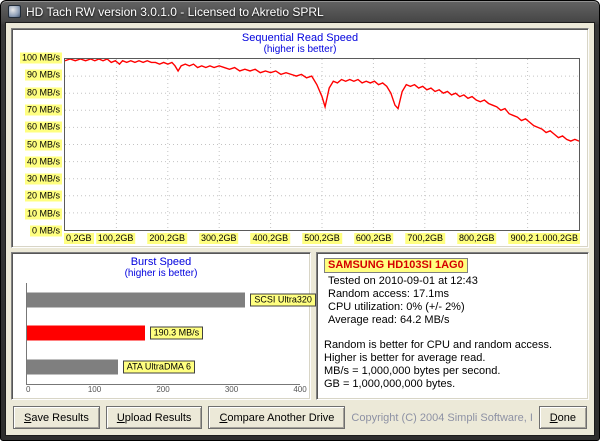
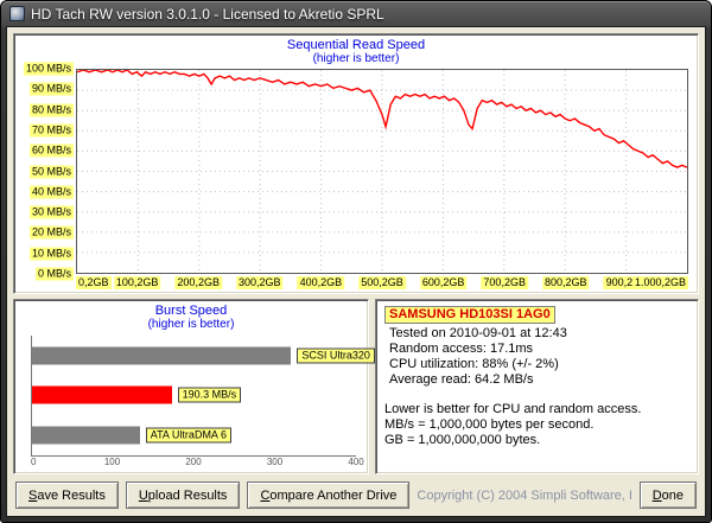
  HD Tach RW version 3.0.1.0 - Licensed to Akretio SPRL
  Sequential Read Speed
  (higher is better)
  100 MB/s
  90 MB/s
  80 MB/s
  70 MB/s
  60 MB/s
  50 MB/s
  40 MB/s
  30 MB/s
  20 MB/s
  10 MB/s
  0 MB/s
  0,2GB
  100,2GB
  200,2GB
  300,2GB
  400,2GB
  500,2GB
  600,2GB
  700,2GB
  800,2GB
  900,2
  1.000,2GB
  Burst Speed
  (higher is better)
  SCSI Ultra320
  190.3 MB/s
  ATA UltraDMA 6
  0
  100
  200
  300
  400
  SAMSUNG HD103SI 1AG0
  Tested on 2010-09-01 at 12:43
  Random access: 17.1ms
- CPU utilization: 0% (+/- 2%)
+ CPU utilization: 88% (+/- 2%)
  Average read: 64.2 MB/s
- Random is better for CPU and random access.
+ Lower is better for CPU and random access.
- Higher is better for average read.
  MB/s = 1,000,000 bytes per second.
  GB = 1,000,000,000 bytes.
  Save Results
  Upload Results
  Compare Another Drive
  Done
